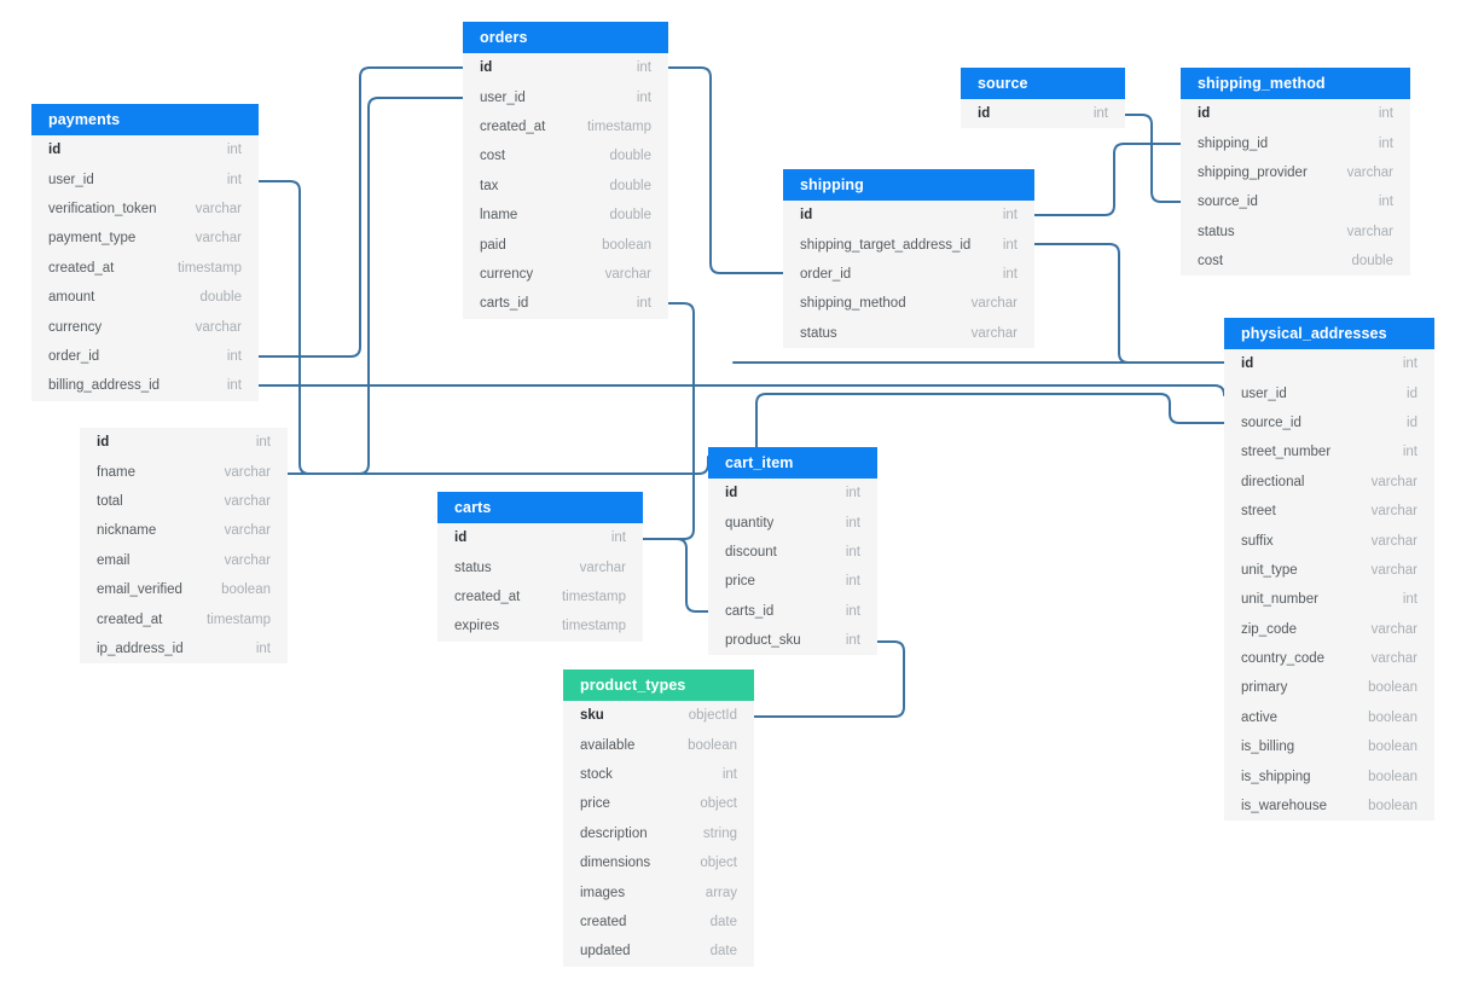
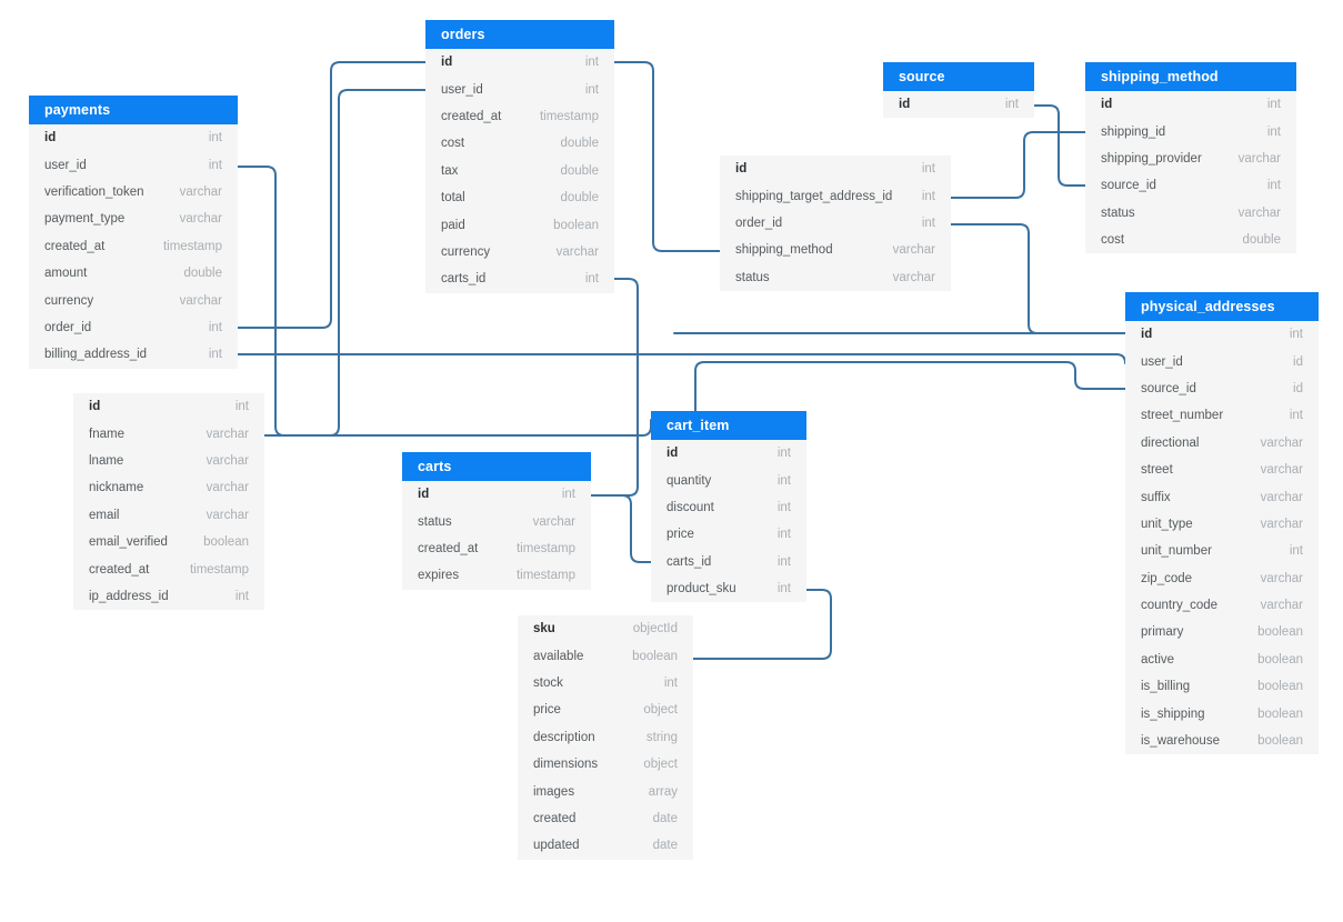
  payments
  id
  int
  user_id
  int
  verification_token
  varchar
  payment_type
  varchar
  created_at
  timestamp
  amount
  double
  currency
  varchar
  order_id
  int
  billing_address_id
  int
  orders
  id
  int
  user_id
  int
  created_at
  timestamp
  cost
  double
  tax
  double
- lname
+ total
  double
  paid
  boolean
  currency
  varchar
  carts_id
  int
  source
  id
  int
  shipping_method
  id
  int
  shipping_id
  int
  shipping_provider
  varchar
  source_id
  int
  status
  varchar
  cost
  double
- shipping
  id
  int
  shipping_target_address_id
  int
  order_id
  int
  shipping_method
  varchar
  status
  varchar
  physical_addresses
  id
  int
  user_id
  id
  source_id
  id
  street_number
  int
  directional
  varchar
  street
  varchar
  suffix
  varchar
  unit_type
  varchar
  unit_number
  int
  zip_code
  varchar
  country_code
  varchar
  primary
  boolean
  active
  boolean
  is_billing
  boolean
  is_shipping
  boolean
  is_warehouse
  boolean
  id
  int
  fname
  varchar
- total
+ lname
  varchar
  nickname
  varchar
  email
  varchar
  email_verified
  boolean
  created_at
  timestamp
  ip_address_id
  int
  carts
  id
  int
  status
  varchar
  created_at
  timestamp
  expires
  timestamp
  cart_item
  id
  int
  quantity
  int
  discount
  int
  price
  int
  carts_id
  int
  product_sku
  int
- product_types
  sku
  objectId
  available
  boolean
  stock
  int
  price
  object
  description
  string
  dimensions
  object
  images
  array
  created
  date
  updated
  date
